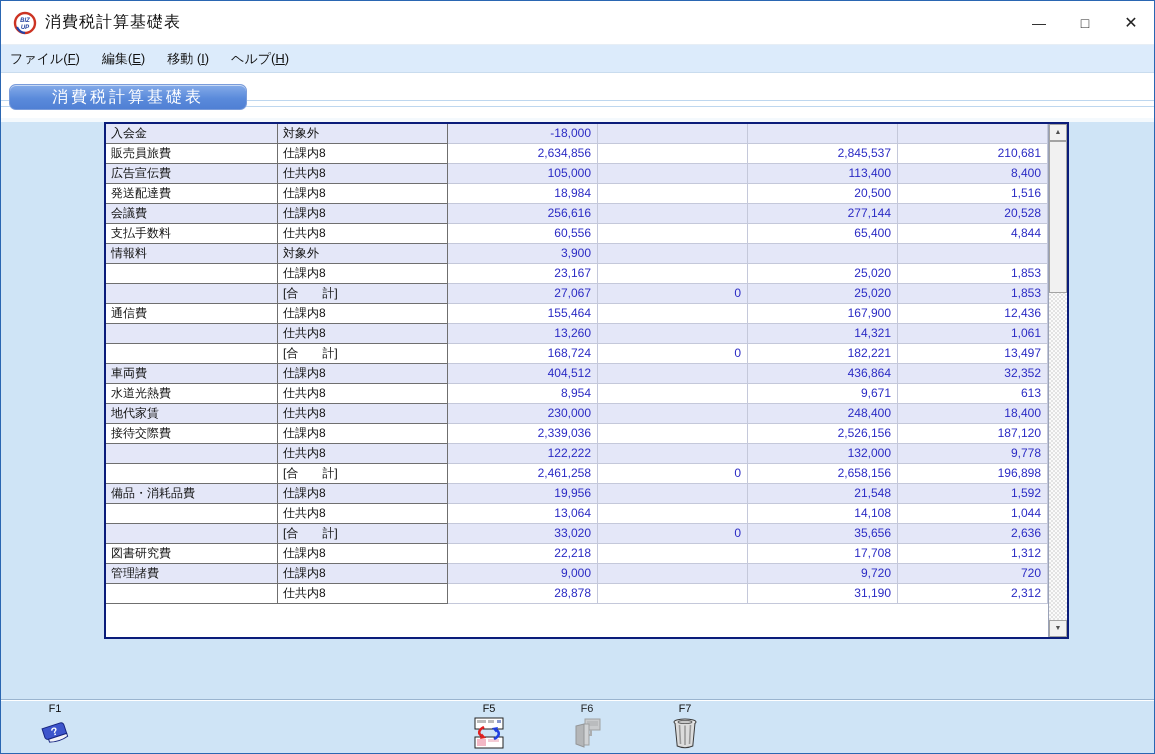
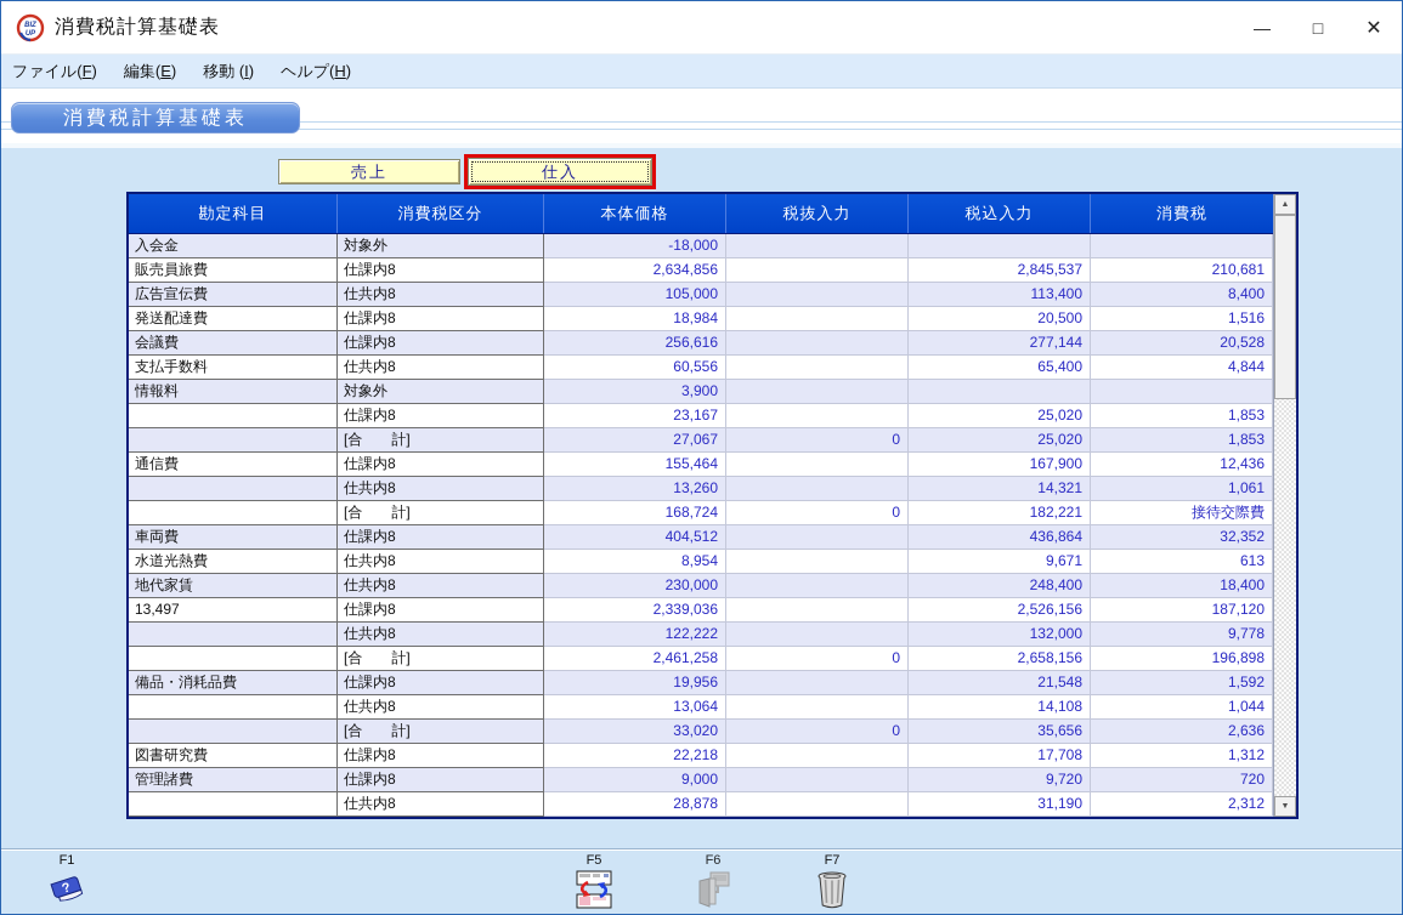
  消費税計算基礎表
  —
  □
  ✕
  ファイル(F)
  編集(E)
  移動 (I)
  ヘルプ(H)
  消費税計算基礎表
+ 売上
+ 仕入
+ 勘定科目
+ 消費税区分
+ 本体価格
+ 税抜入力
+ 税込入力
+ 消費税
  入会金
  対象外
  -18,000
  販売員旅費
  仕課内8
  2,634,856
  2,845,537
  210,681
  広告宣伝費
  仕共内8
  105,000
  113,400
  8,400
  発送配達費
  仕課内8
  18,984
  20,500
  1,516
  会議費
  仕課内8
  256,616
  277,144
  20,528
  支払手数料
  仕共内8
  60,556
  65,400
  4,844
  情報料
  対象外
  3,900
  仕課内8
  23,167
  25,020
  1,853
  [合 計]
  27,067
  0
  25,020
  1,853
  通信費
  仕課内8
  155,464
  167,900
  12,436
  仕共内8
  13,260
  14,321
  1,061
  [合 計]
  168,724
  0
  182,221
- 13,497
+ 接待交際費
  車両費
  仕課内8
  404,512
  436,864
  32,352
  水道光熱費
  仕共内8
  8,954
  9,671
  613
  地代家賃
  仕共内8
  230,000
  248,400
  18,400
- 接待交際費
+ 13,497
  仕課内8
  2,339,036
  2,526,156
  187,120
  仕共内8
  122,222
  132,000
  9,778
  [合 計]
  2,461,258
  0
  2,658,156
  196,898
  備品・消耗品費
  仕課内8
  19,956
  21,548
  1,592
  仕共内8
  13,064
  14,108
  1,044
  [合 計]
  33,020
  0
  35,656
  2,636
  図書研究費
  仕課内8
  22,218
  17,708
  1,312
  管理諸費
  仕課内8
  9,000
  9,720
  720
  仕共内8
  28,878
  31,190
  2,312
  F1
  F5
  F6
  F7
